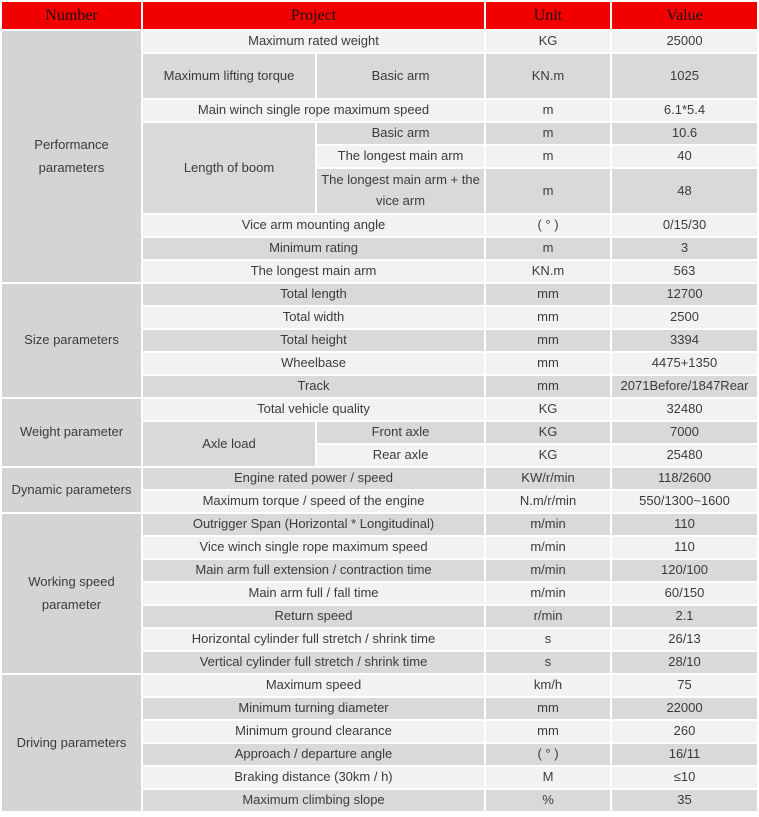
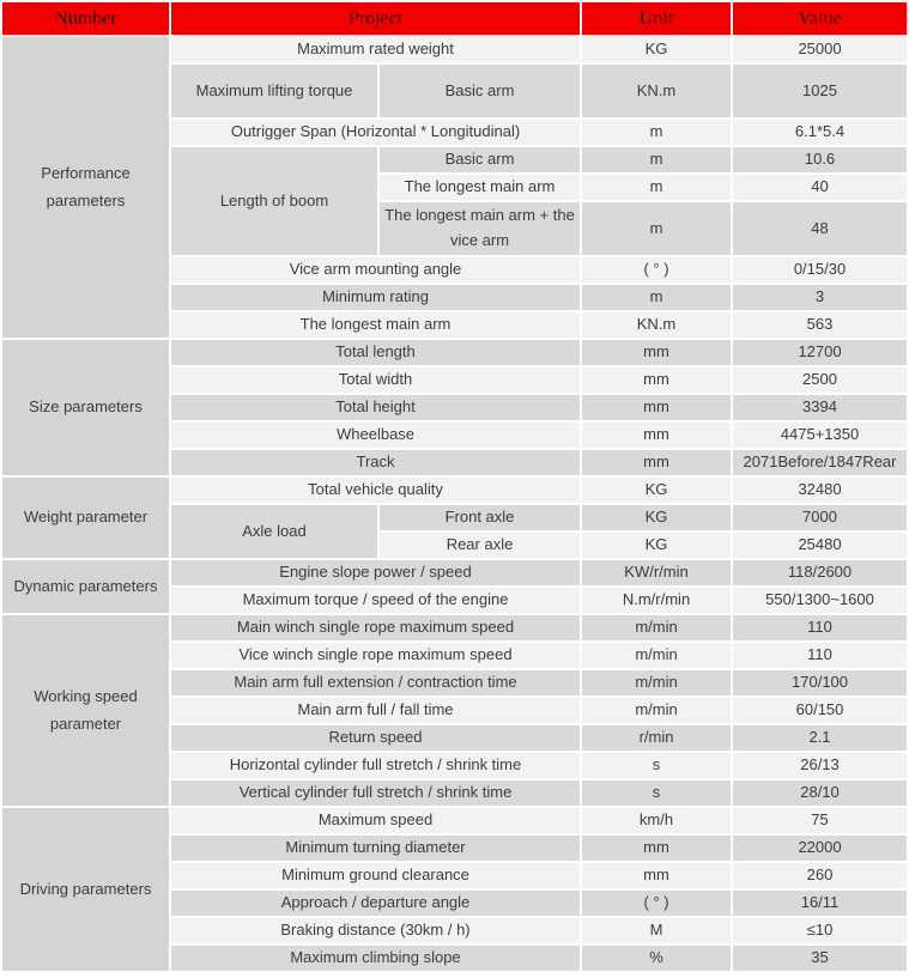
  Number	Project	Unit	Value
  Performance parameters	Maximum rated weight	KG	25000
  Maximum lifting torque	Basic arm	KN.m	1025
- Main winch single rope maximum speed	m	6.1*5.4
+ Outrigger Span (Horizontal * Longitudinal)	m	6.1*5.4
  Length of boom	Basic arm	m	10.6
  The longest main arm	m	40
  The longest main arm + the vice arm	m	48
  Vice arm mounting angle	( ° )	0/15/30
  Minimum rating	m	3
  The longest main arm	KN.m	563
  Size parameters	Total length	mm	12700
  Total width	mm	2500
  Total height	mm	3394
  Wheelbase	mm	4475+1350
  Track	mm	2071Before/1847Rear
  Weight parameter	Total vehicle quality	KG	32480
  Axle load	Front axle	KG	7000
  Rear axle	KG	25480
- Dynamic parameters	Engine rated power / speed	KW/r/min	118/2600
+ Dynamic parameters	Engine slope power / speed	KW/r/min	118/2600
  Maximum torque / speed of the engine	N.m/r/min	550/1300~1600
- Working speed parameter	Outrigger Span (Horizontal * Longitudinal)	m/min	110
+ Working speed parameter	Main winch single rope maximum speed	m/min	110
  Vice winch single rope maximum speed	m/min	110
- Main arm full extension / contraction time	m/min	120/100
+ Main arm full extension / contraction time	m/min	170/100
  Main arm full / fall time	m/min	60/150
  Return speed	r/min	2.1
  Horizontal cylinder full stretch / shrink time	s	26/13
  Vertical cylinder full stretch / shrink time	s	28/10
  Driving parameters	Maximum speed	km/h	75
  Minimum turning diameter	mm	22000
  Minimum ground clearance	mm	260
  Approach / departure angle	( ° )	16/11
  Braking distance (30km / h)	M	≤10
  Maximum climbing slope	%	35
